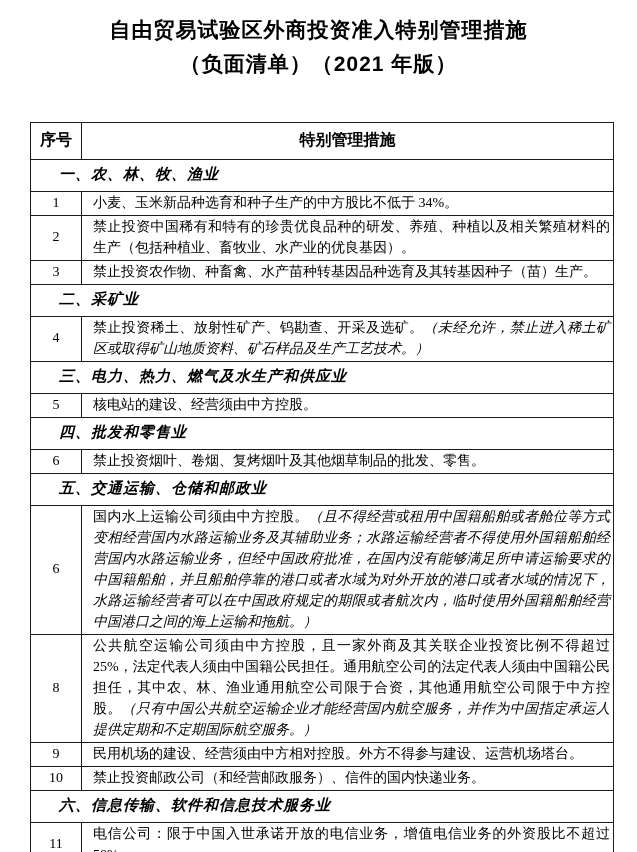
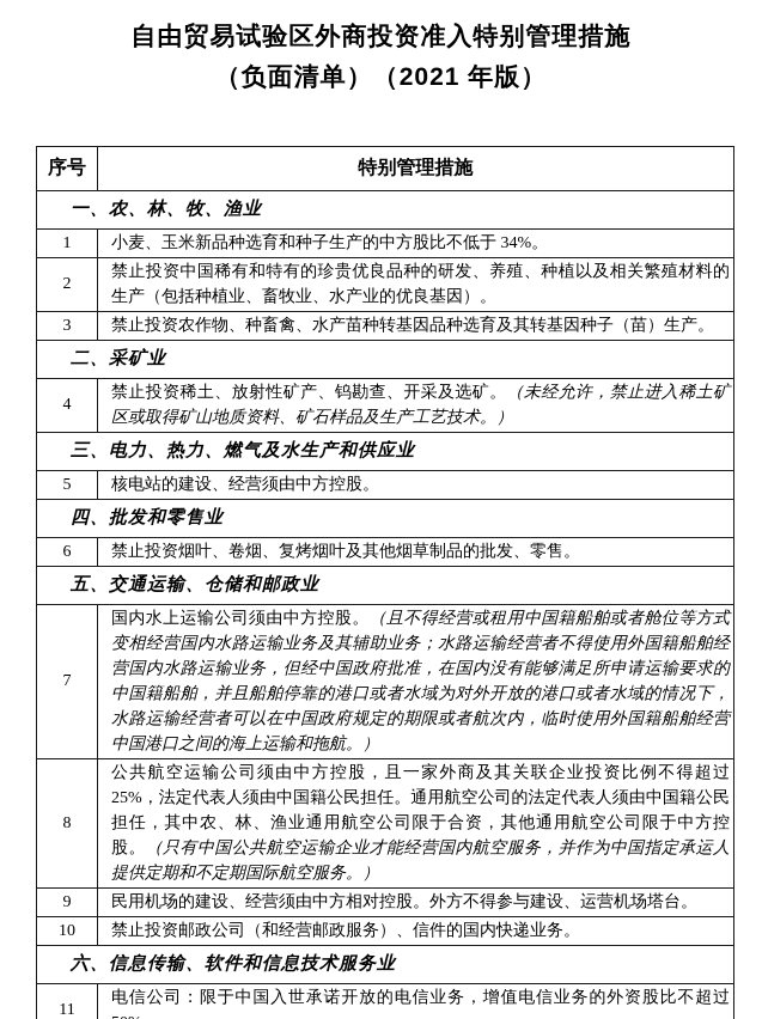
  自由贸易试验区外商投资准入特别管理措施
  （负面清单）（2021 年版）
  序号	特别管理措施
  一、农、林、牧、渔业
  1	小麦、玉米新品种选育和种子生产的中方股比不低于 34%。
  2	禁止投资中国稀有和特有的珍贵优良品种的研发、养殖、种植以及相关繁殖材料的生产（包括种植业、畜牧业、水产业的优良基因）。
  3	禁止投资农作物、种畜禽、水产苗种转基因品种选育及其转基因种子（苗）生产。
  二、采矿业
  4	禁止投资稀土、放射性矿产、钨勘查、开采及选矿。（未经允许，禁止进入稀土矿区或取得矿山地质资料、矿石样品及生产工艺技术。）
  三、电力、热力、燃气及水生产和供应业
  5	核电站的建设、经营须由中方控股。
  四、批发和零售业
  6	禁止投资烟叶、卷烟、复烤烟叶及其他烟草制品的批发、零售。
  五、交通运输、仓储和邮政业
- 6	国内水上运输公司须由中方控股。（且不得经营或租用中国籍船舶或者舱位等方式变相经营国内水路运输业务及其辅助业务；水路运输经营者不得使用外国籍船舶经营国内水路运输业务，但经中国政府批准，在国内没有能够满足所申请运输要求的中国籍船舶，并且船舶停靠的港口或者水域为对外开放的港口或者水域的情况下，水路运输经营者可以在中国政府规定的期限或者航次内，临时使用外国籍船舶经营中国港口之间的海上运输和拖航。）
+ 7	国内水上运输公司须由中方控股。（且不得经营或租用中国籍船舶或者舱位等方式变相经营国内水路运输业务及其辅助业务；水路运输经营者不得使用外国籍船舶经营国内水路运输业务，但经中国政府批准，在国内没有能够满足所申请运输要求的中国籍船舶，并且船舶停靠的港口或者水域为对外开放的港口或者水域的情况下，水路运输经营者可以在中国政府规定的期限或者航次内，临时使用外国籍船舶经营中国港口之间的海上运输和拖航。）
  8	公共航空运输公司须由中方控股，且一家外商及其关联企业投资比例不得超过 25%，法定代表人须由中国籍公民担任。通用航空公司的法定代表人须由中国籍公民担任，其中农、林、渔业通用航空公司限于合资，其他通用航空公司限于中方控股。（只有中国公共航空运输企业才能经营国内航空服务，并作为中国指定承运人提供定期和不定期国际航空服务。）
  9	民用机场的建设、经营须由中方相对控股。外方不得参与建设、运营机场塔台。
  10	禁止投资邮政公司（和经营邮政服务）、信件的国内快递业务。
  六、信息传输、软件和信息技术服务业
  11	电信公司：限于中国入世承诺开放的电信业务，增值电信业务的外资股比不超过
